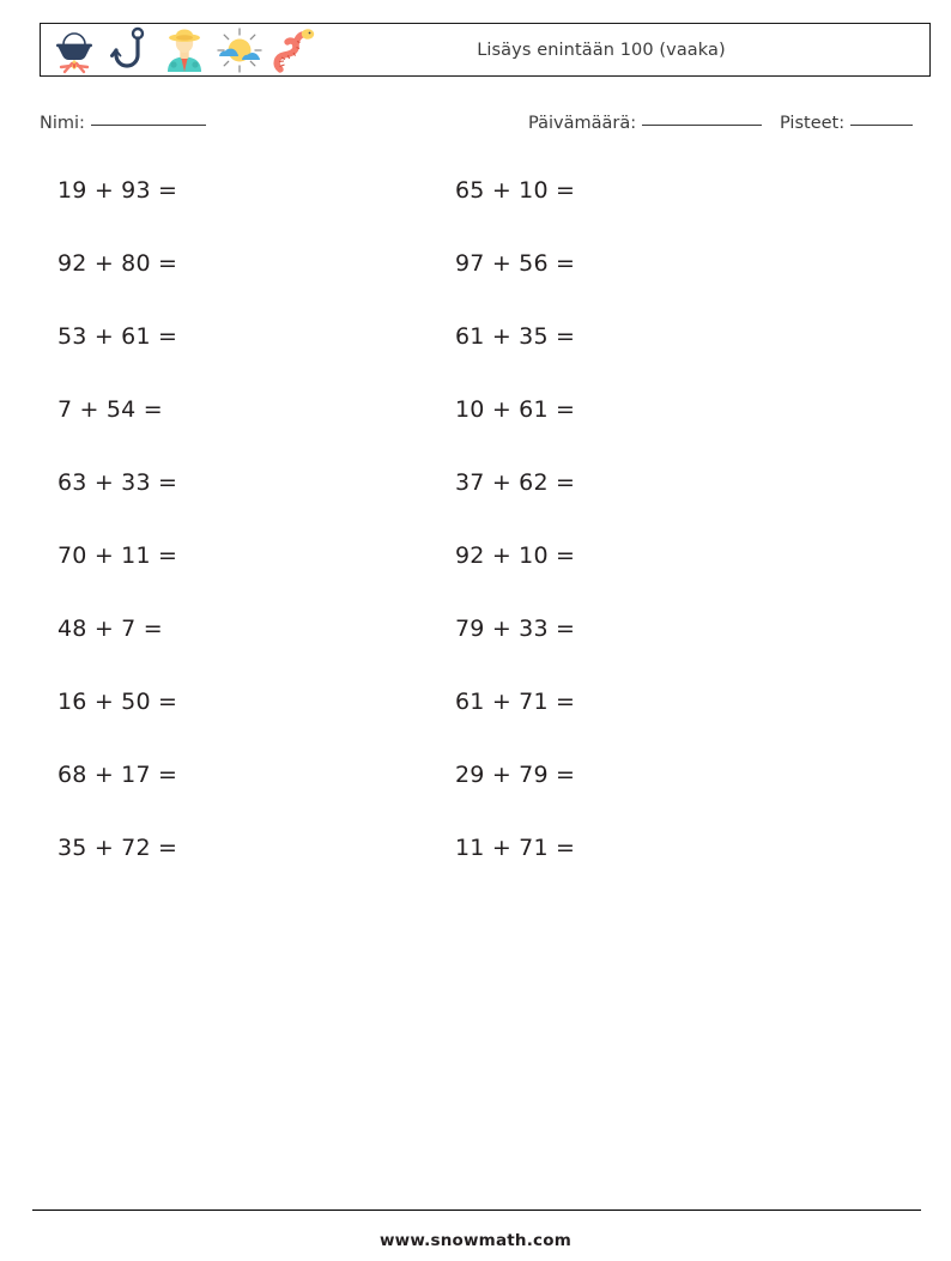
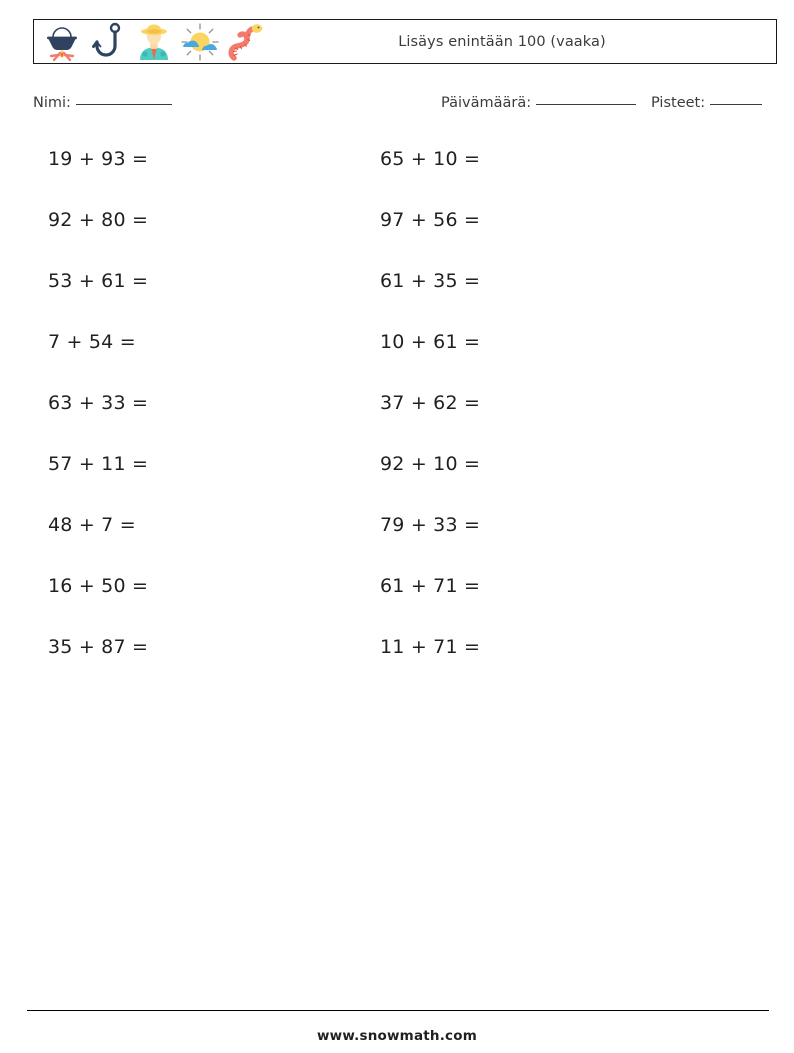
  Lisäys enintään 100 (vaaka)
  Nimi:
  Päivämäärä:
  Pisteet:
  19 + 93 =
  65 + 10 =
  92 + 80 =
  97 + 56 =
  53 + 61 =
  61 + 35 =
  7 + 54 =
  10 + 61 =
  63 + 33 =
  37 + 62 =
- 70 + 11 =
+ 57 + 11 =
  92 + 10 =
  48 + 7 =
  79 + 33 =
  16 + 50 =
  61 + 71 =
- 68 + 17 =
- 29 + 79 =
- 35 + 72 =
+ 35 + 87 =
  11 + 71 =
  www.snowmath.com
